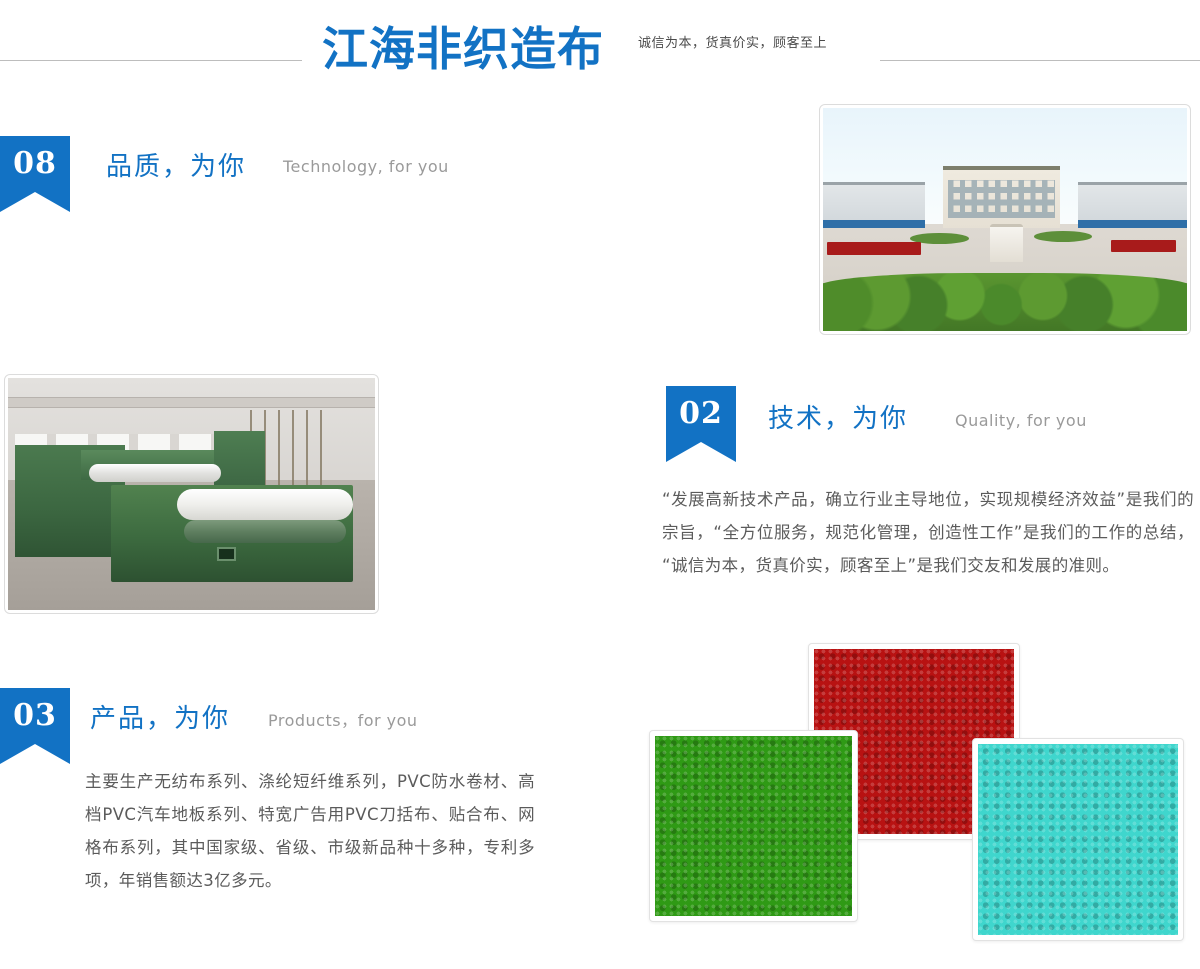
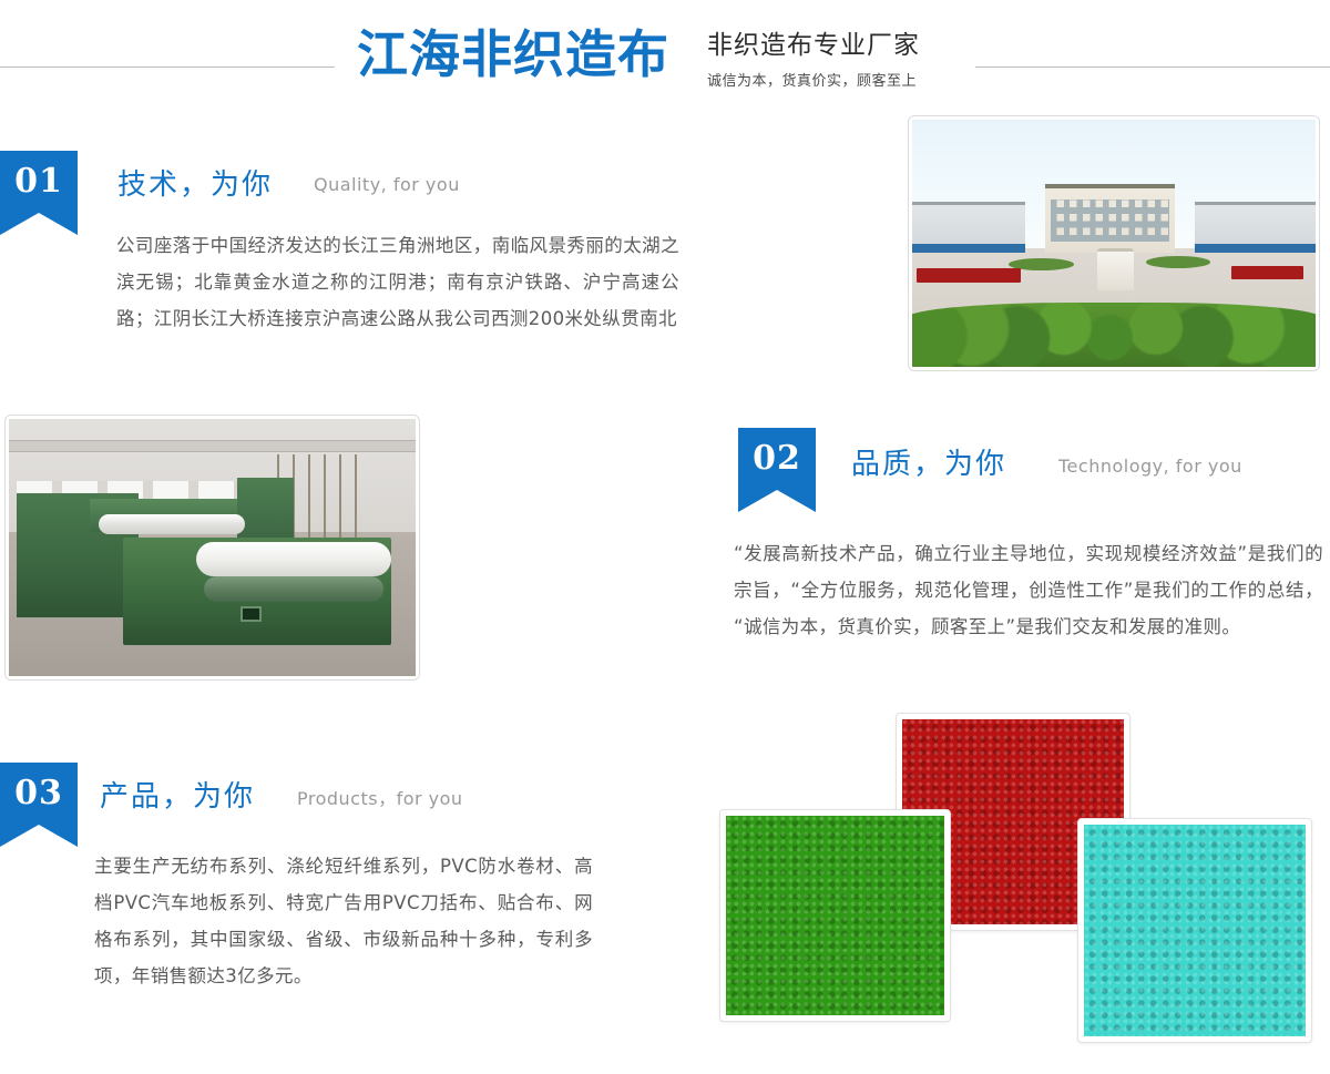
  江海非织造布
+ 非织造布专业厂家
  诚信为本，货真价实，顾客至上
- 08
+ 01
- 品质，为你
+ 技术，为你
- Technology, for you
+ Quality, for you
+ 公司座落于中国经济发达的长江三角洲地区，南临风景秀丽的太湖之滨无锡；北靠黄金水道之称的江阴港；南有京沪铁路、沪宁高速公路；江阴长江大桥连接京沪高速公路从我公司西测200米处纵贯南北
  02
- 技术，为你
+ 品质，为你
- Quality, for you
+ Technology, for you
  “发展高新技术产品，确立行业主导地位，实现规模经济效益”是我们的宗旨，“全方位服务，规范化管理，创造性工作”是我们的工作的总结，“诚信为本，货真价实，顾客至上”是我们交友和发展的准则。
  03
  产品，为你
  Products，for you
  主要生产无纺布系列、涤纶短纤维系列，PVC防水卷材、高档PVC汽车地板系列、特宽广告用PVC刀括布、贴合布、网格布系列，其中国家级、省级、市级新品种十多种，专利多项，年销售额达3亿多元。
